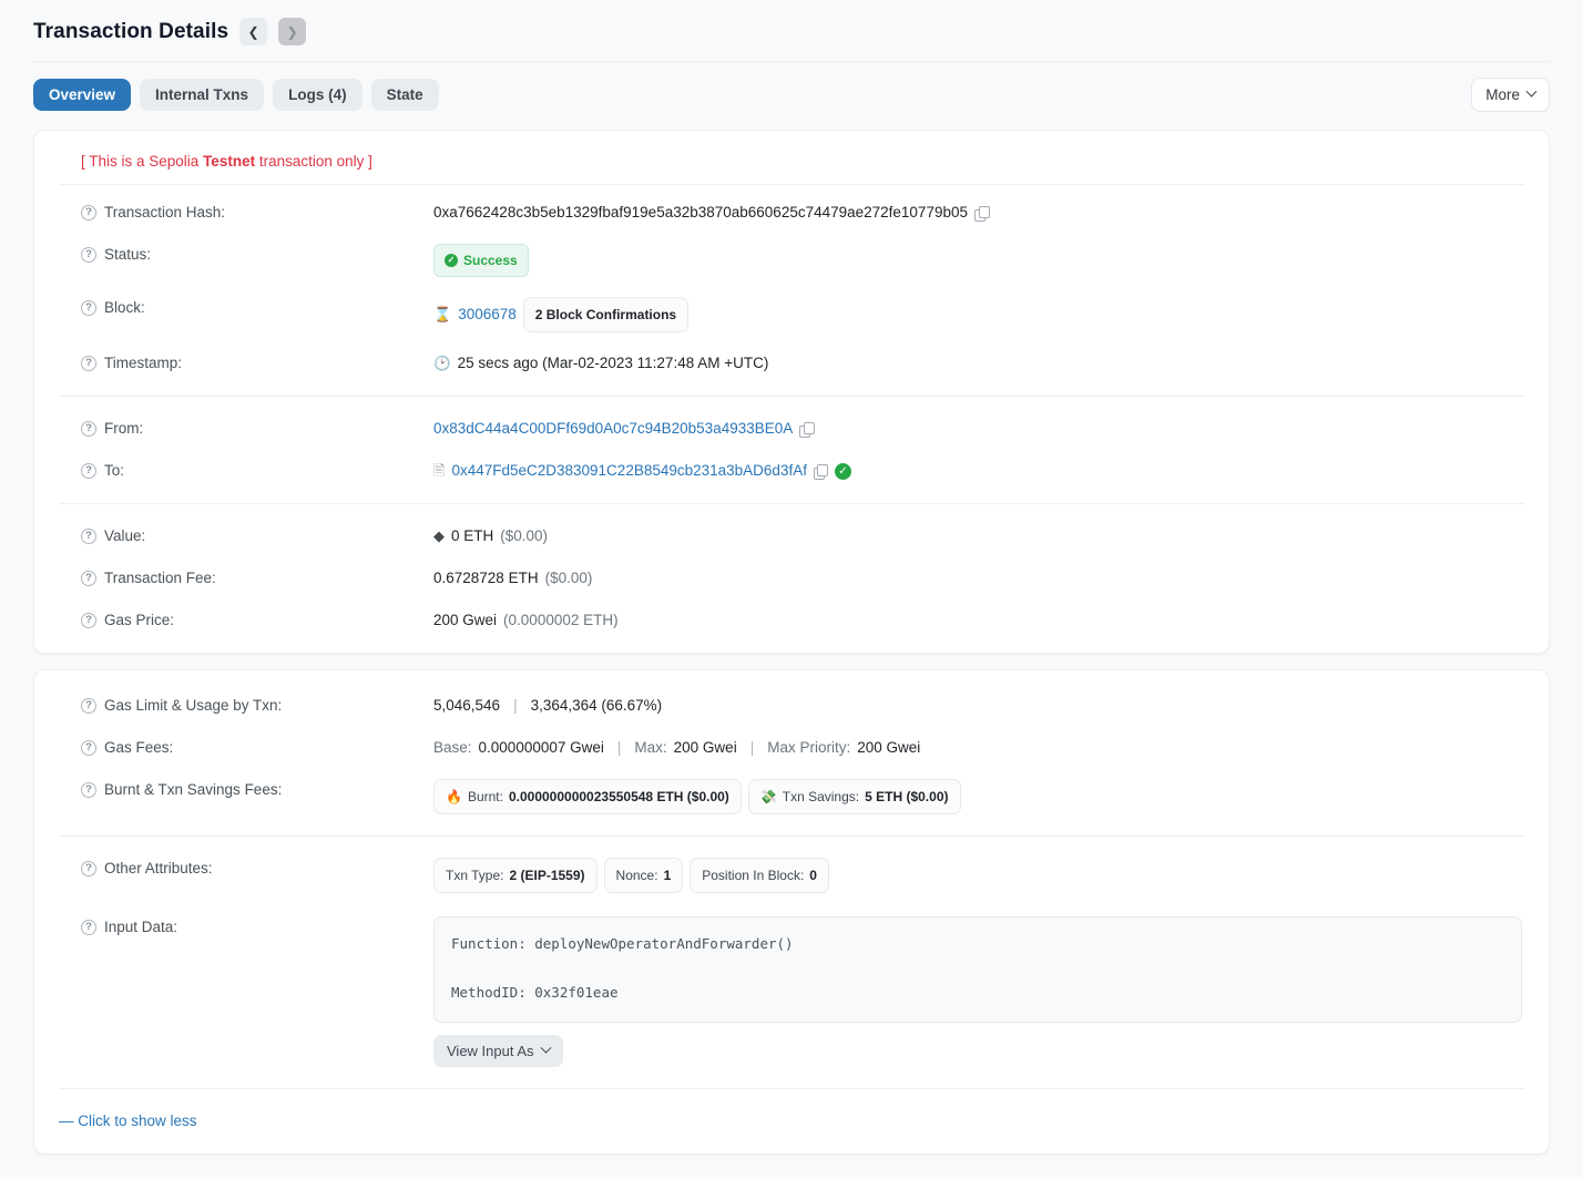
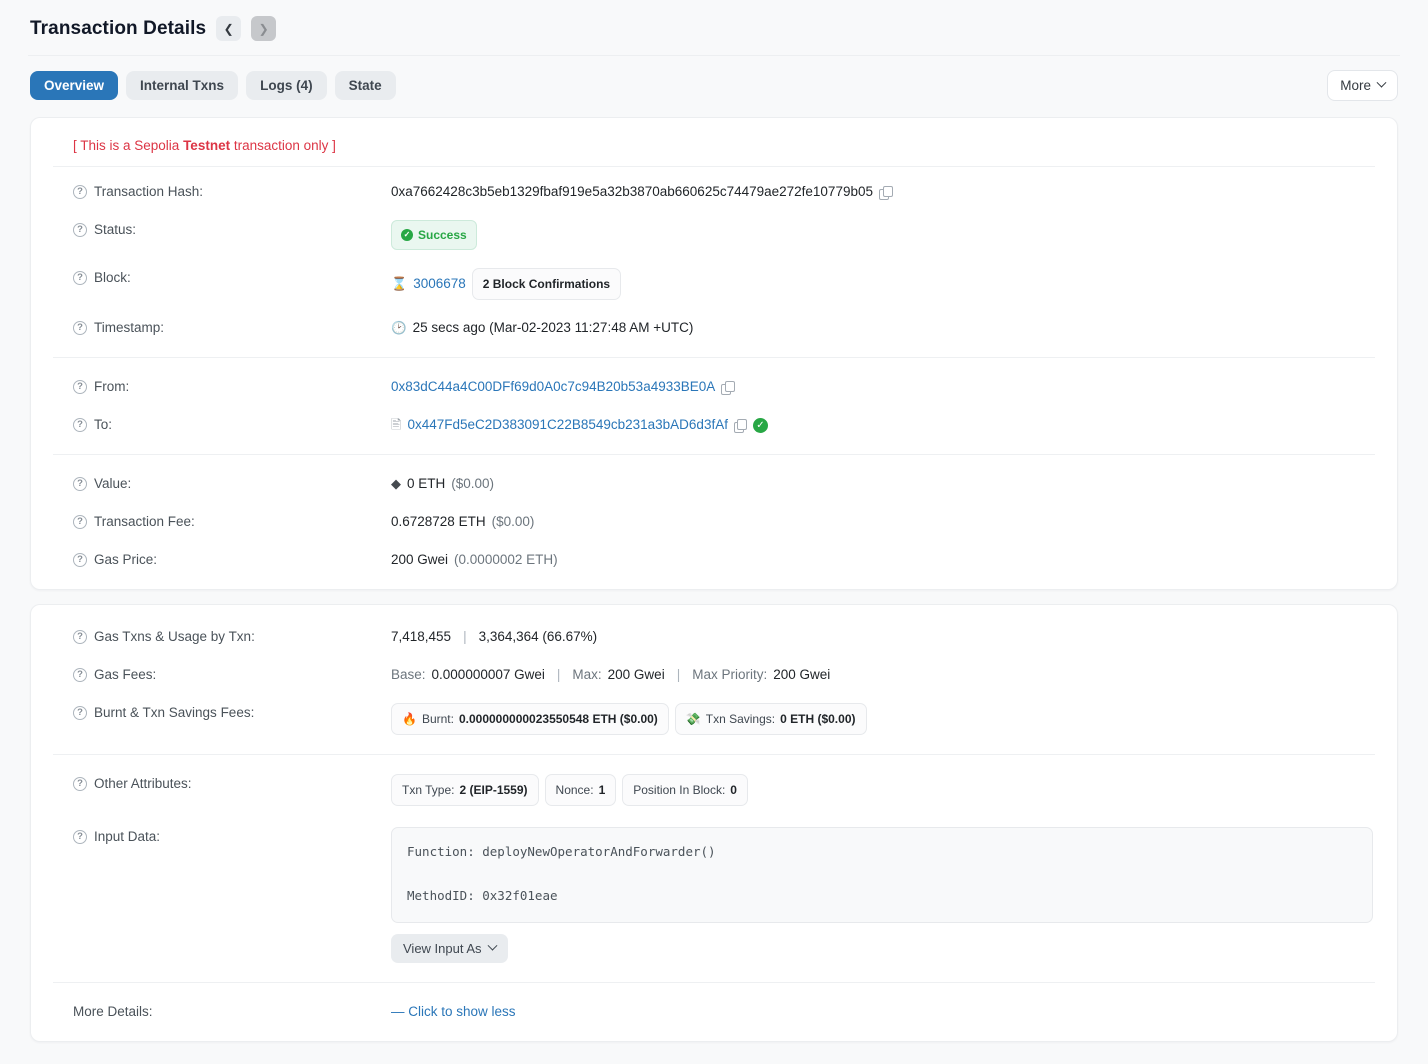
  Transaction Details
  ❮
  ❯
  Overview
  Internal Txns
  Logs (4)
  State
  More
  [ This is a Sepolia Testnet transaction only ]
  ?
  Transaction Hash:
  0xa7662428c3b5eb1329fbaf919e5a32b3870ab660625c74479ae272fe10779b05
  ?
  Status:
  ✓
  Success
  ?
  Block:
  ⌛
  3006678
  2 Block Confirmations
  ?
  Timestamp:
  🕑
  25 secs ago (Mar-02-2023 11:27:48 AM +UTC)
  ?
  From:
  0x83dC44a4C00DFf69d0A0c7c94B20b53a4933BE0A
  ?
  To:
  🖹
  0x447Fd5eC2D383091C22B8549cb231a3bAD6d3fAf
  ✓
  ?
  Value:
  ◆
  0 ETH
  ($0.00)
  ?
  Transaction Fee:
  0.6728728 ETH
  ($0.00)
  ?
  Gas Price:
  200 Gwei
  (0.0000002 ETH)
  ?
- Gas Limit & Usage by Txn:
+ Gas Txns & Usage by Txn:
- 5,046,546
+ 7,418,455
  |
  3,364,364 (66.67%)
  ?
  Gas Fees:
  Base:
  0.000000007 Gwei
  |
  Max:
  200 Gwei
  |
  Max Priority:
  200 Gwei
  ?
  Burnt & Txn Savings Fees:
  🔥
  Burnt:
  0.000000000023550548 ETH ($0.00)
  💸
  Txn Savings:
- 5 ETH ($0.00)
+ 0 ETH ($0.00)
  ?
  Other Attributes:
  Txn Type:
  2 (EIP-1559)
  Nonce:
  1
  Position In Block:
  0
  ?
  Input Data:
  Function: deployNewOperatorAndForwarder()
  MethodID: 0x32f01eae
  View Input As
+ More Details:
  — Click to show less
